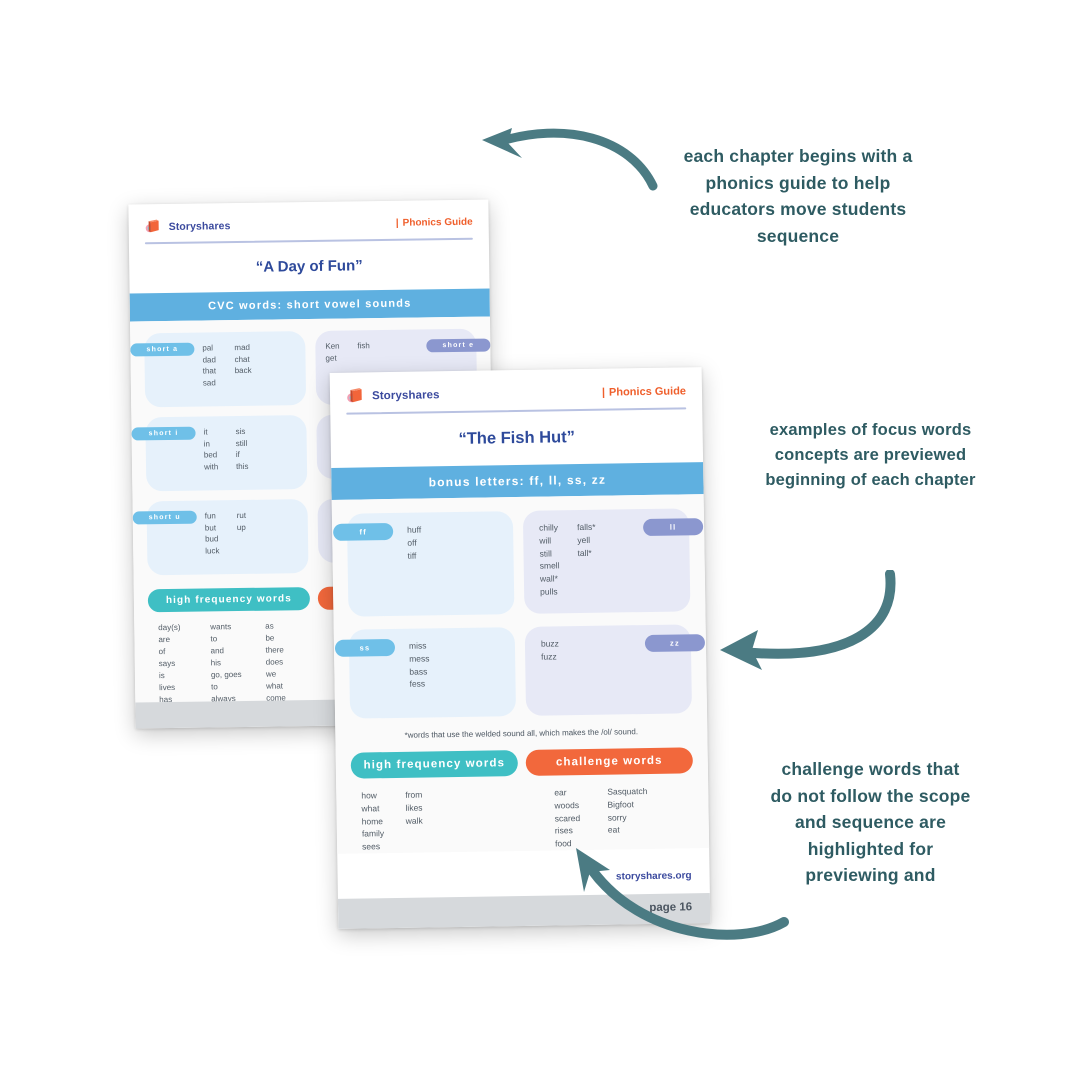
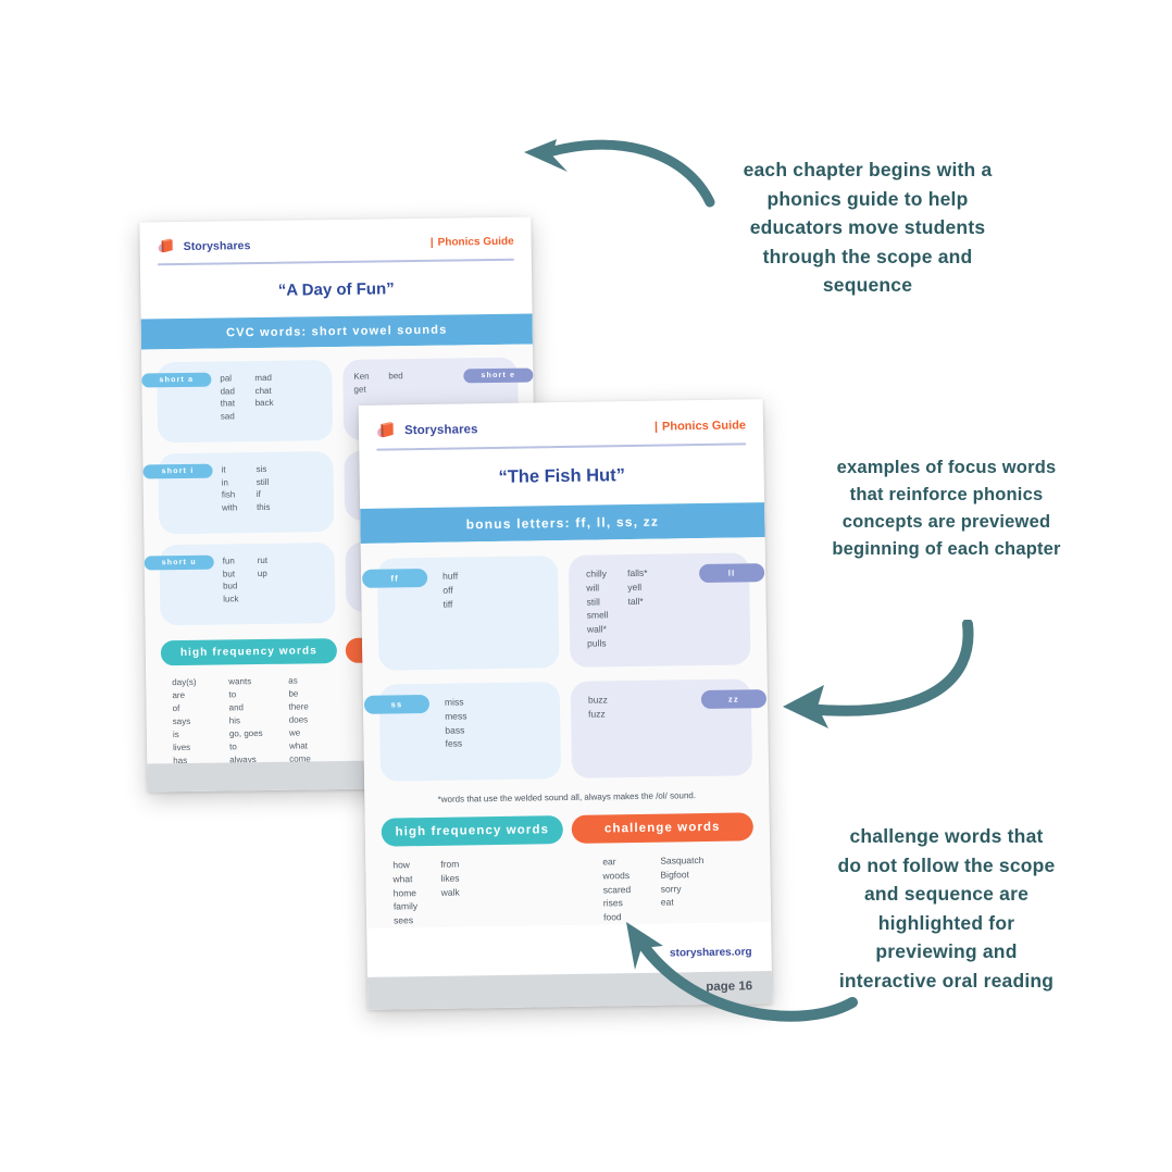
  Storyshares
  | Phonics Guide
  “A Day of Fun”
  CVC words: short vowel sounds
  pal
  dad
  that
  sad
  mad
  chat
  back
  Ken
  get
- fish
+ bed
  it
  in
- bed
+ fish
  with
  sis
  still
  if
  this
  fun
  but
  bud
  luck
  rut
  up
  high frequency words
  day(s)
  are
  of
  says
  is
  lives
  has
  wants
  to
  and
  his
  go, goes
  to
  always
  as
  be
  there
  does
  we
  what
  come
  Storyshares
  | Phonics Guide
  “The Fish Hut”
  bonus letters: ff, ll, ss, zz
  ff
  huff
  off
  tiff
  ll
  chilly
  will
  still
  smell
  wall*
  pulls
  falls*
  yell
  tall*
  ss
  miss
  mess
  bass
  fess
  zz
  buzz
  fuzz
- *words that use the welded sound all, which makes the /ol/ sound.
+ *words that use the welded sound all, always makes the /ol/ sound.
  high frequency words
  challenge words
  how
  what
  home
  family
  sees
  from
  likes
  walk
  ear
  woods
  scared
  rises
  food
  Sasquatch
  Bigfoot
  sorry
  eat
  storyshares.org
  page 16
  each chapter begins with a
  phonics guide to help
  educators move students
+ through the scope and
  sequence
  examples of focus words
+ that reinforce phonics
  concepts are previewed
  beginning of each chapter
  challenge words that
  do not follow the scope
  and sequence are
  highlighted for
  previewing and
+ interactive oral reading
